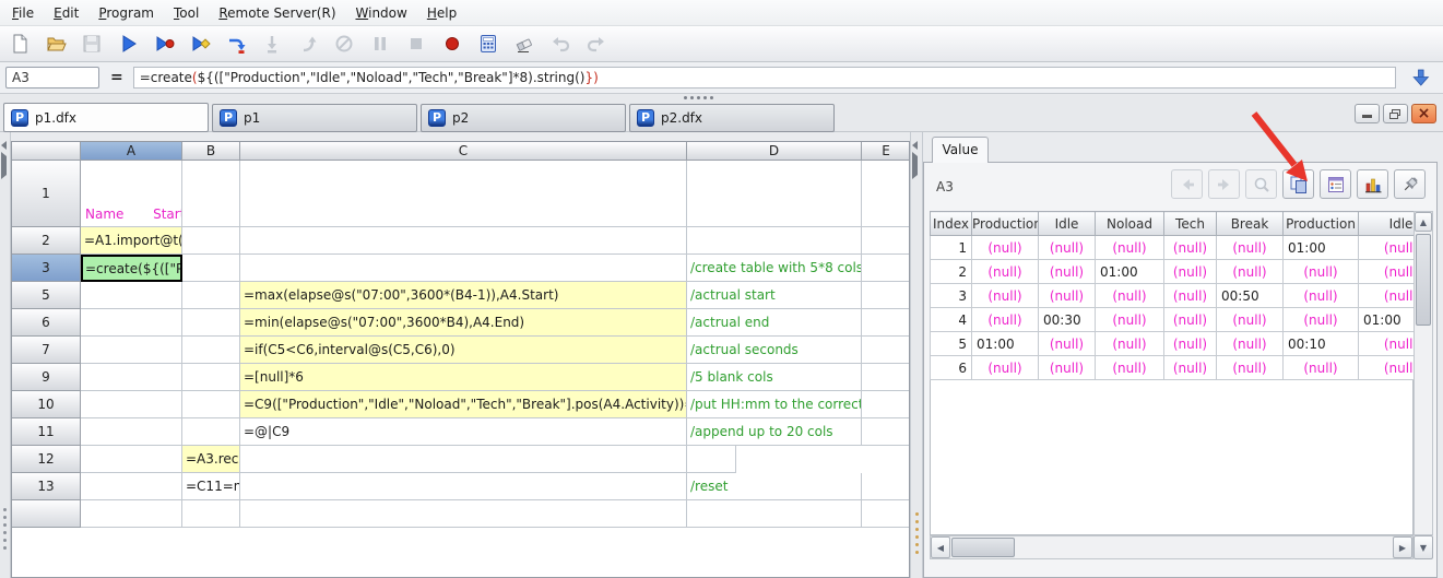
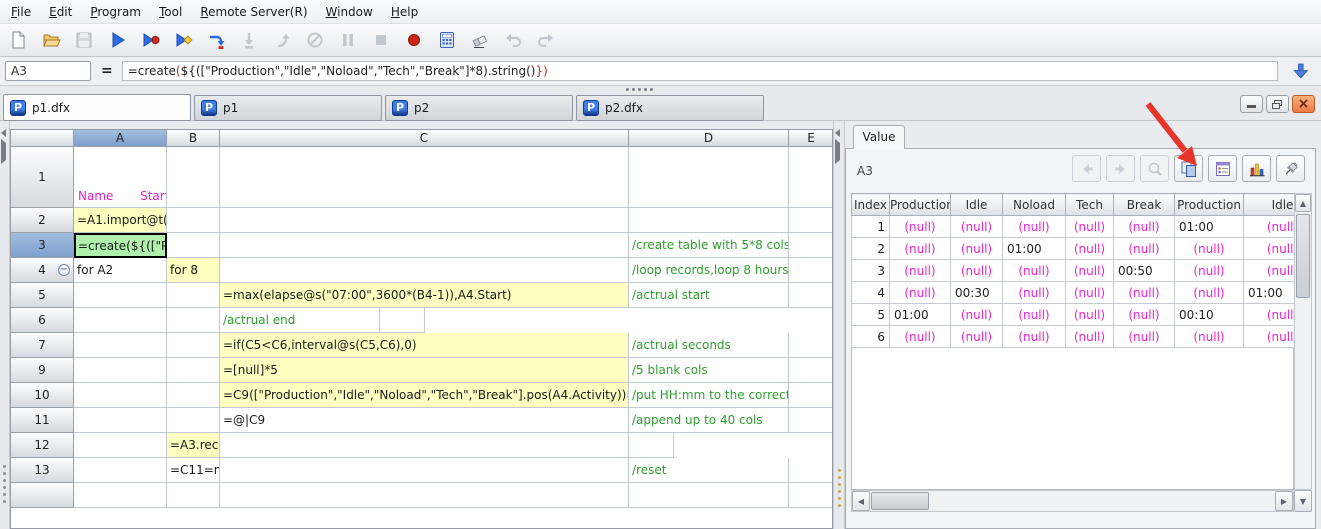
  File
  Edit
  Program
  Tool
  Remote Server(R)
  Window
  Help
  A3
  =
  =create(${(["Production","Idle","Noload","Tech","Break"]*8).string()})
  P
  p1.dfx
  P
  p1
  P
  p2
  P
  p2.dfx
  ×
  A
  B
  C
  D
  E
  1
  2
  =A1.import@t(
  3
  /create table with 5*8 cols
+ 4
+ −
+ for A2
+ for 8
+ /loop records,loop 8 hours
  5
  =max(elapse@s("07:00",3600*(B4-1)),A4.Start)
  /actrual start
  6
- =min(elapse@s("07:00",3600*B4),A4.End)
  /actrual end
  7
  =if(C5<C6,interval@s(C5,C6),0)
  /actrual seconds
  9
- =[null]*6
+ =[null]*5
  /5 blank cols
  10
  =C9(["Production","Idle","Noload","Tech","Break"].pos(A4.Activity))
  /put HH:mm to the correct
  11
  =@|C9
- /append up to 20 cols
+ /append up to 40 cols
  12
  13
  /reset
  Value
  A3
  Index	Productio	Idle	Noload	Tech	Break	Production	Idle
  1	(null)	(null)	(null)	(null)	(null)	01:00	(null
  2	(null)	(null)	01:00	(null)	(null)	(null)	(null
  3	(null)	(null)	(null)	(null)	00:50	(null)	(null
  4	(null)	00:30	(null)	(null)	(null)	(null)	01:00
  5	01:00	(null)	(null)	(null)	(null)	00:10	(null
  6	(null)	(null)	(null)	(null)	(null)	(null)	(null
  ▲
  ◀
  ▶
  ▼
